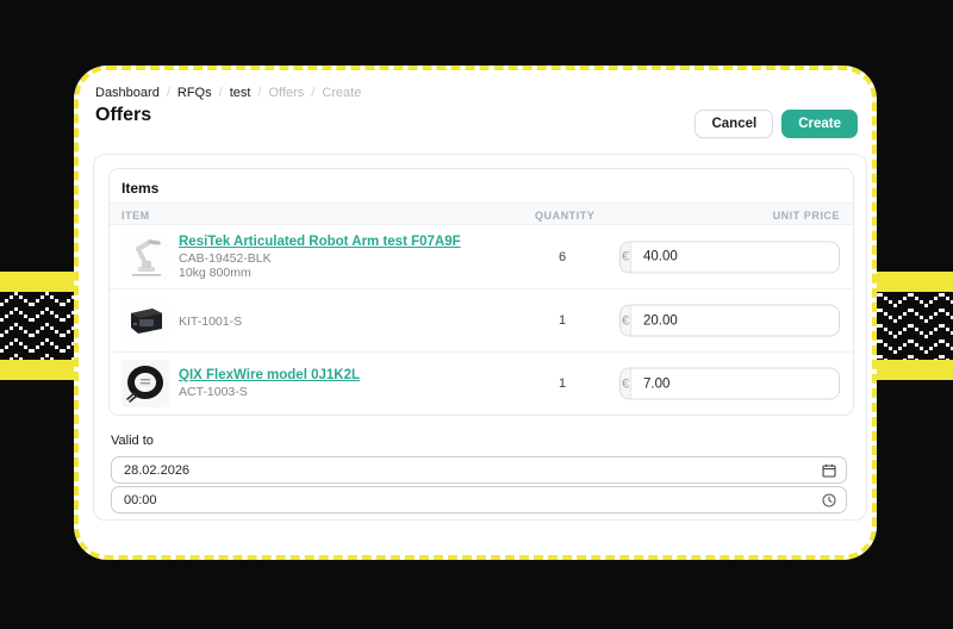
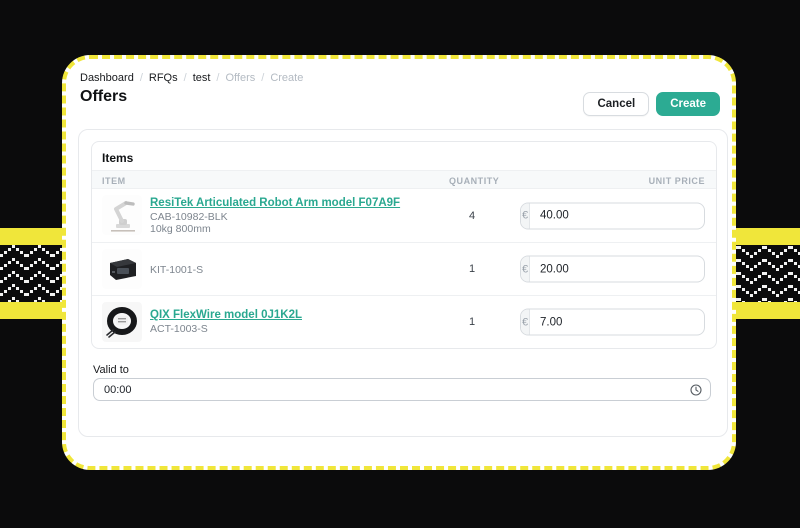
  Dashboard
  /
  RFQs
  /
  test
  /
  Offers
  /
  Create
  Offers
  Cancel
  Create
  Items
  ITEM
  QUANTITY
  UNIT PRICE
- ResiTek Articulated Robot Arm test F07A9F
+ ResiTek Articulated Robot Arm model F07A9F
- CAB-19452-BLK
+ CAB-10982-BLK
  10kg 800mm
- 6
+ 4
  €
  40.00
  KIT-1001-S
  1
  €
  20.00
  QIX FlexWire model 0J1K2L
  ACT-1003-S
  1
  €
  7.00
  Valid to
- 28.02.2026
  00:00
